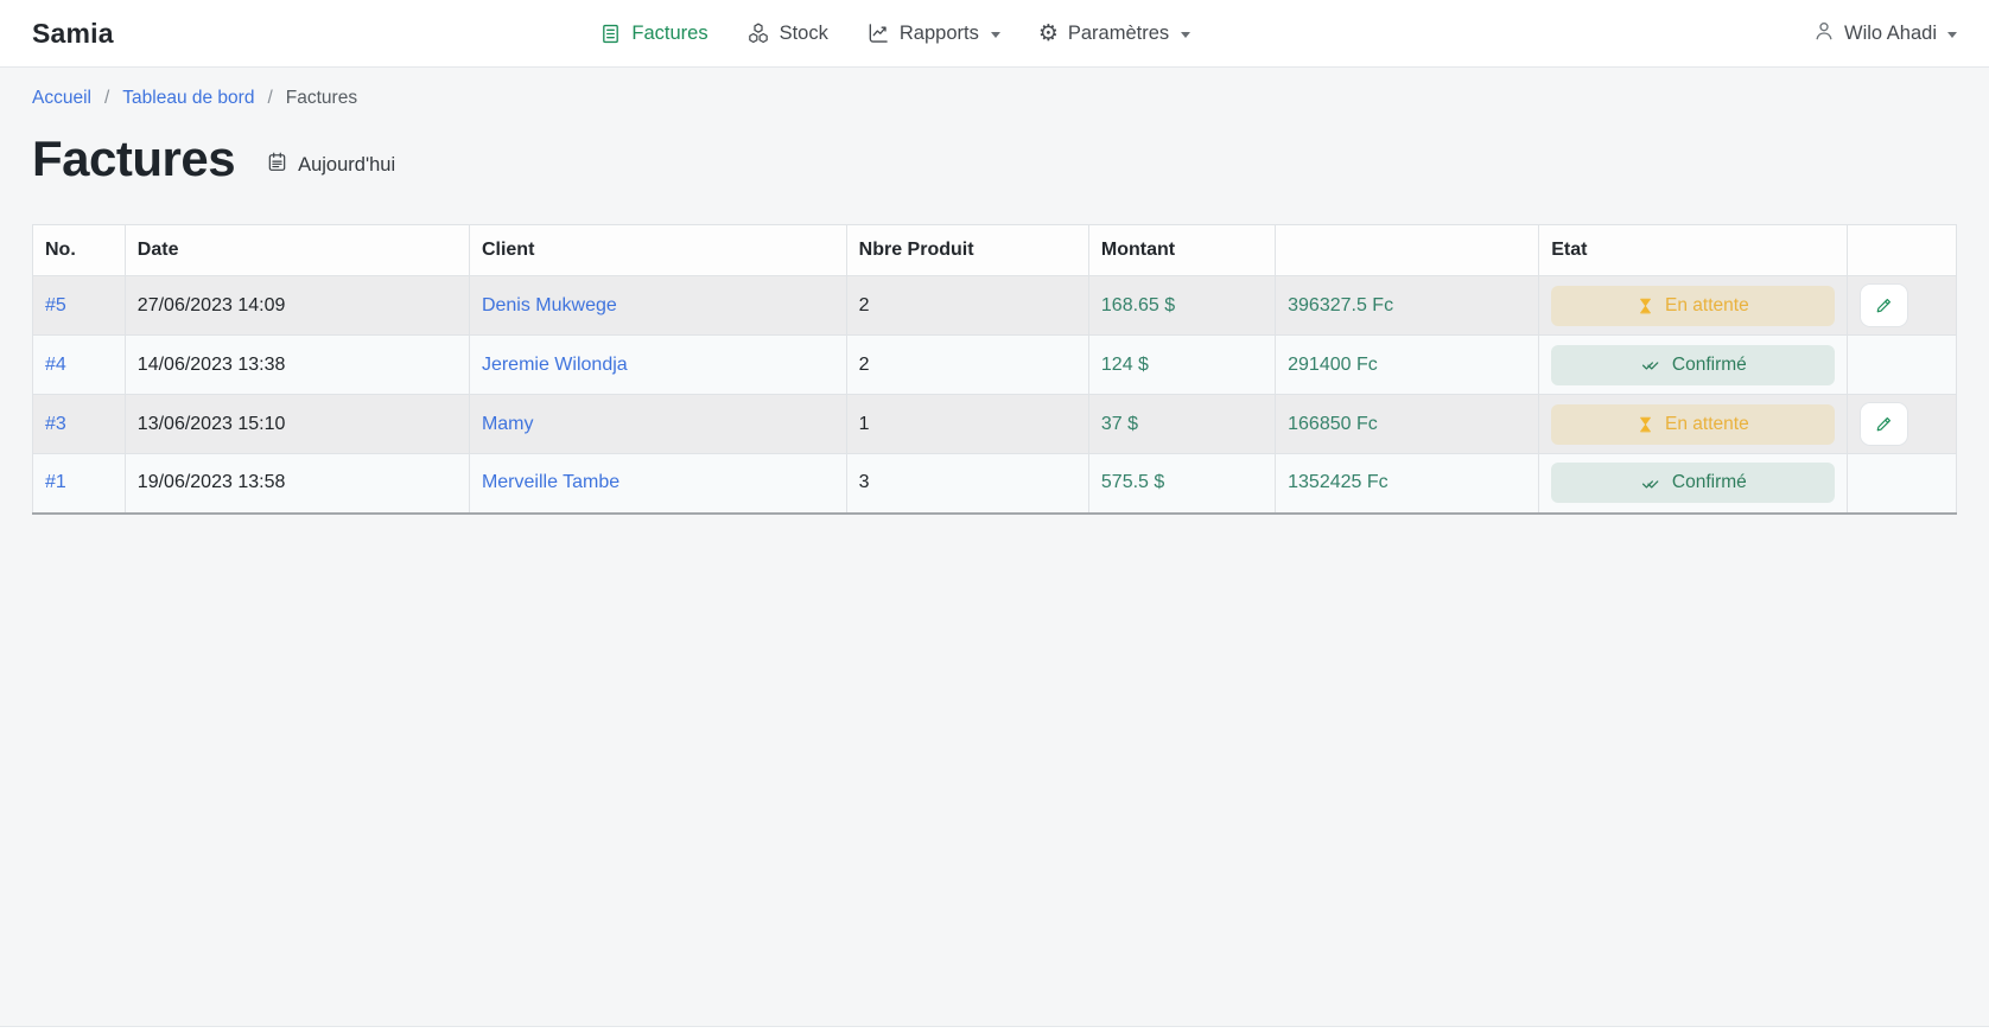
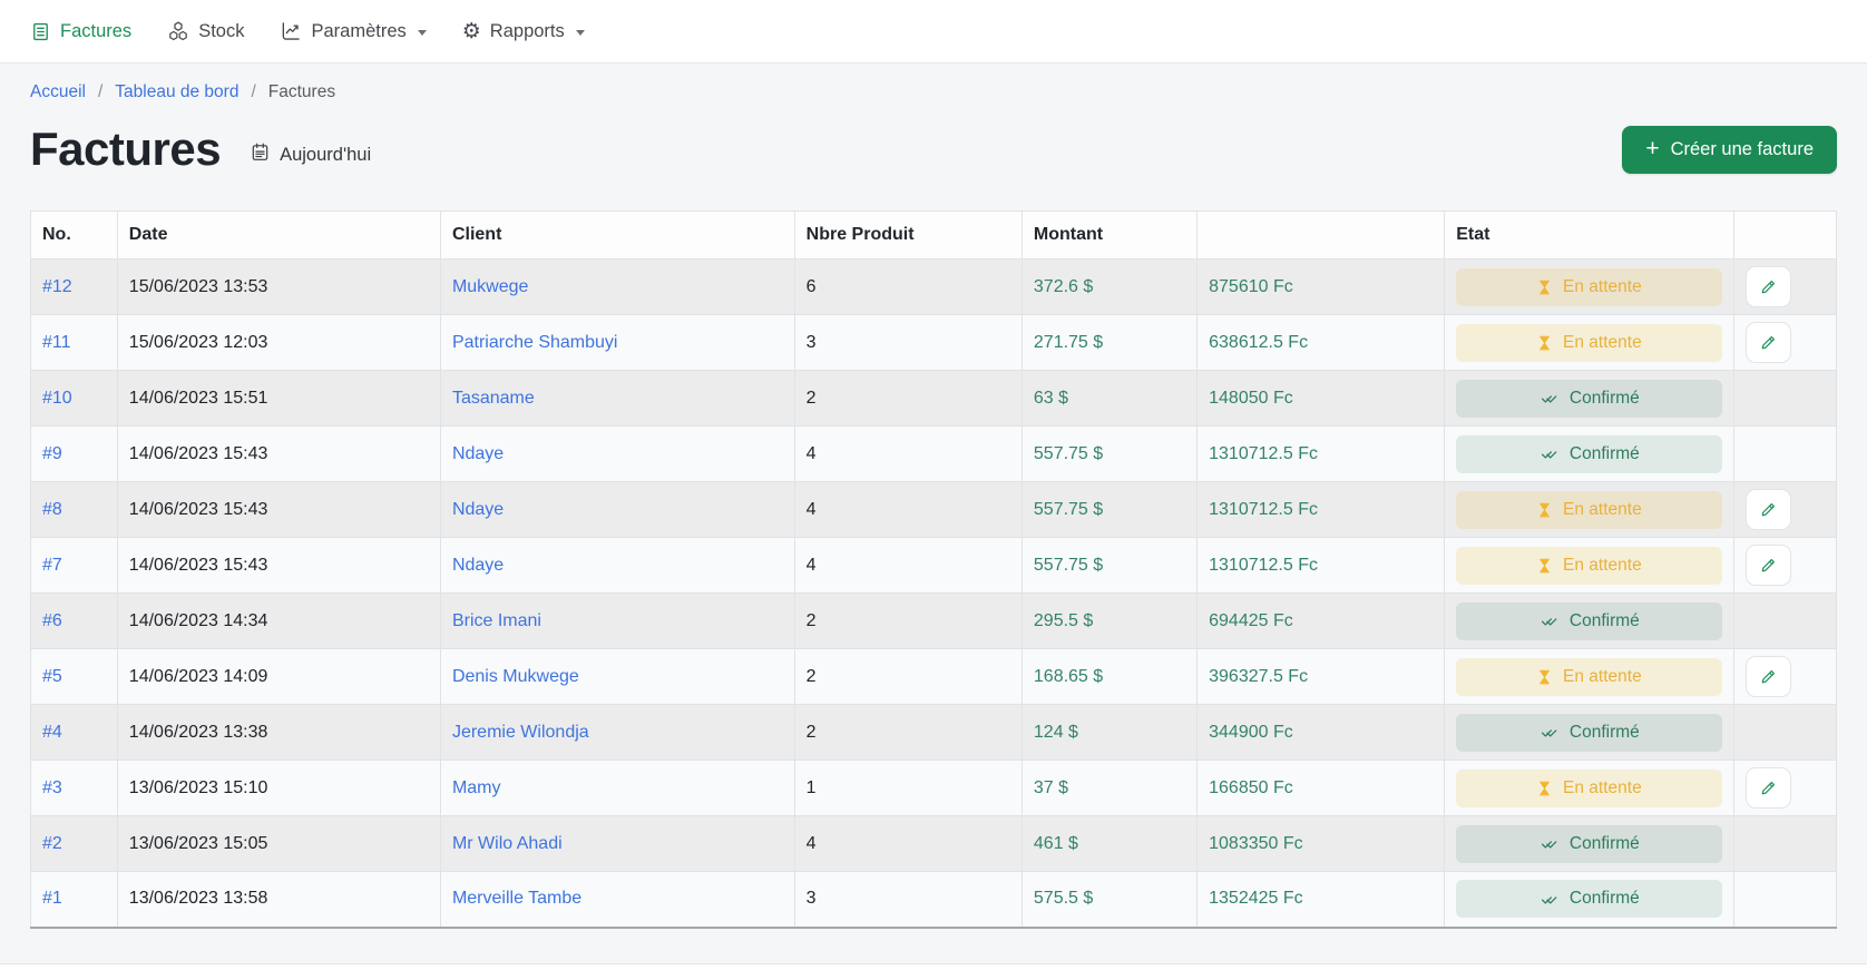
- Samia
  Factures
  Stock
- Rapports
+ Paramètres
  ⚙
- Paramètres
+ Rapports
- Wilo Ahadi
  Accueil
  /
  Tableau de bord
  /
  Factures
  Factures
  Aujourd'hui
+ +
+ Créer une facture
  No.	Date	Client	Nbre Produit	Montant		Etat
+ #12	15/06/2023 13:53	Mukwege	6	372.6 $	875610 Fc	En attente
+ #11	15/06/2023 12:03	Patriarche Shambuyi	3	271.75 $	638612.5 Fc	En attente
+ #10	14/06/2023 15:51	Tasaname	2	63 $	148050 Fc	Confirmé
+ #9	14/06/2023 15:43	Ndaye	4	557.75 $	1310712.5 Fc	Confirmé
+ #8	14/06/2023 15:43	Ndaye	4	557.75 $	1310712.5 Fc	En attente
+ #7	14/06/2023 15:43	Ndaye	4	557.75 $	1310712.5 Fc	En attente
+ #6	14/06/2023 14:34	Brice Imani	2	295.5 $	694425 Fc	Confirmé
- #5	27/06/2023 14:09	Denis Mukwege	2	168.65 $	396327.5 Fc	En attente
+ #5	14/06/2023 14:09	Denis Mukwege	2	168.65 $	396327.5 Fc	En attente
- #4	14/06/2023 13:38	Jeremie Wilondja	2	124 $	291400 Fc	Confirmé
+ #4	14/06/2023 13:38	Jeremie Wilondja	2	124 $	344900 Fc	Confirmé
  #3	13/06/2023 15:10	Mamy	1	37 $	166850 Fc	En attente
+ #2	13/06/2023 15:05	Mr Wilo Ahadi	4	461 $	1083350 Fc	Confirmé
- #1	19/06/2023 13:58	Merveille Tambe	3	575.5 $	1352425 Fc	Confirmé
+ #1	13/06/2023 13:58	Merveille Tambe	3	575.5 $	1352425 Fc	Confirmé
